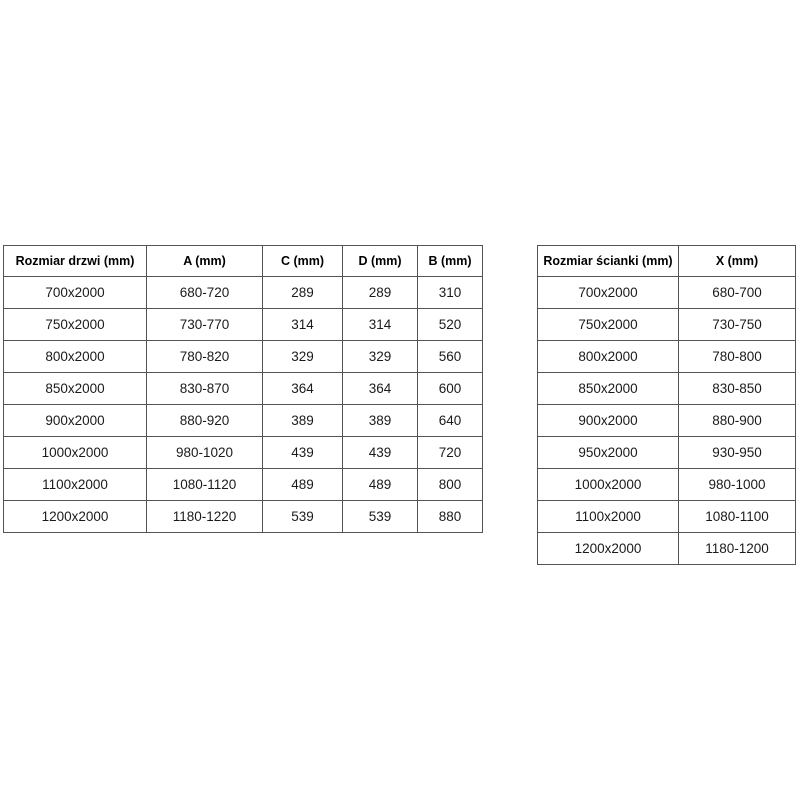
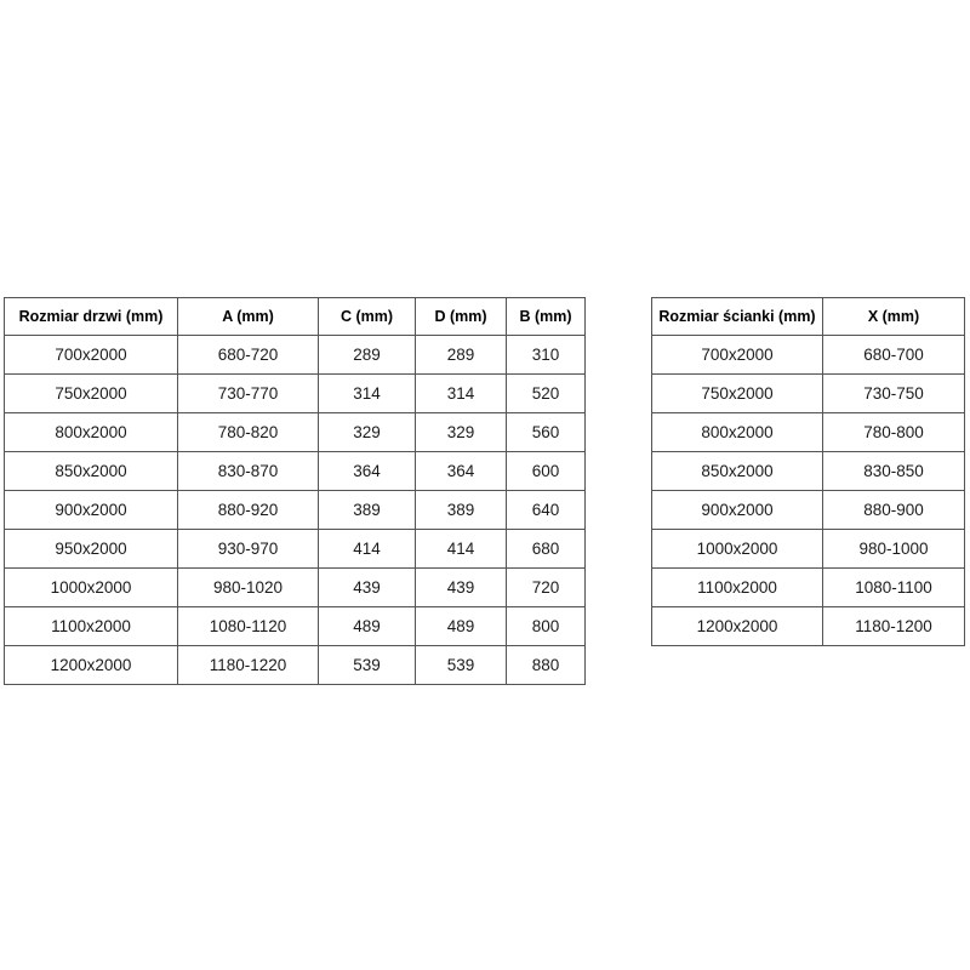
  Rozmiar drzwi (mm)	A (mm)	C (mm)	D (mm)	B (mm)
  700x2000	680-720	289	289	310
  750x2000	730-770	314	314	520
  800x2000	780-820	329	329	560
  850x2000	830-870	364	364	600
  900x2000	880-920	389	389	640
+ 950x2000	930-970	414	414	680
  1000x2000	980-1020	439	439	720
  1100x2000	1080-1120	489	489	800
  1200x2000	1180-1220	539	539	880
  Rozmiar ścianki (mm)	X (mm)
  700x2000	680-700
  750x2000	730-750
  800x2000	780-800
  850x2000	830-850
  900x2000	880-900
- 950x2000	930-950
  1000x2000	980-1000
  1100x2000	1080-1100
  1200x2000	1180-1200
